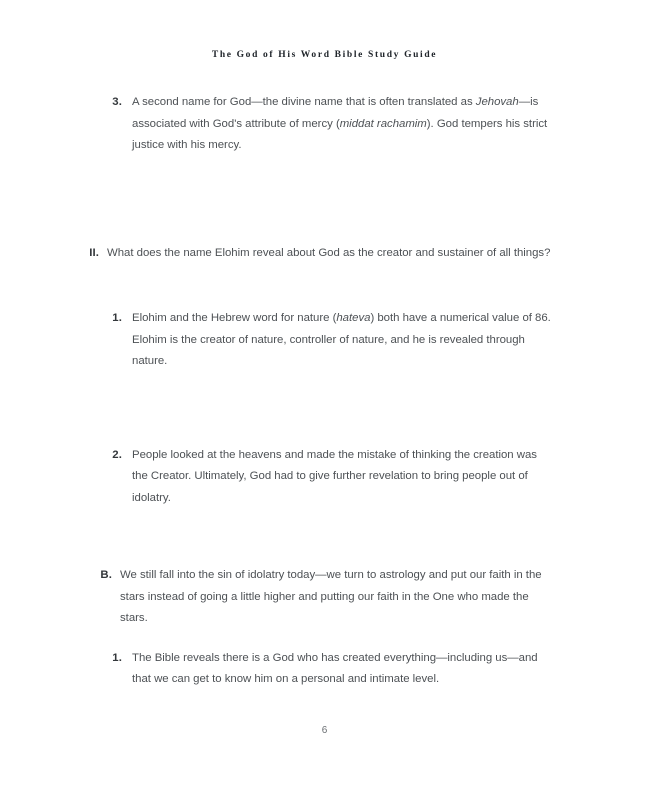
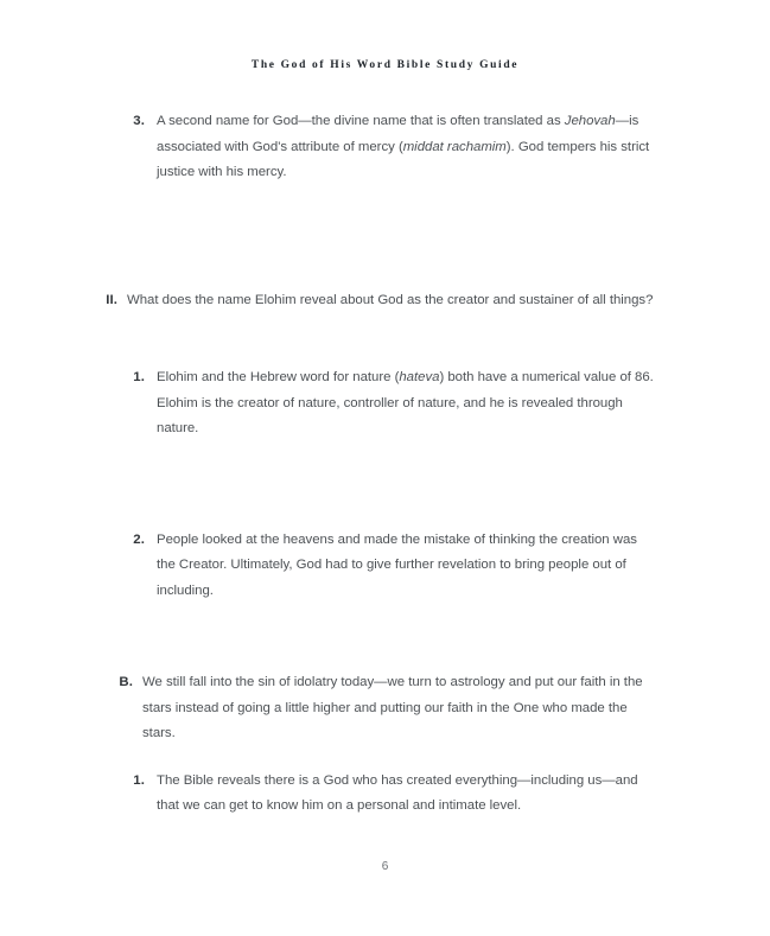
  The God of His Word Bible Study Guide
  3.
  A second name for God—the divine name that is often translated as Jehovah—is associated with God's attribute of mercy (middat rachamim). God tempers his strict justice with his mercy.
  II.
  What does the name Elohim reveal about God as the creator and sustainer of all things?
  1.
  Elohim and the Hebrew word for nature (hateva) both have a numerical value of 86. Elohim is the creator of nature, controller of nature, and he is revealed through nature.
  2.
- People looked at the heavens and made the mistake of thinking the creation was the Creator. Ultimately, God had to give further revelation to bring people out of idolatry.
+ People looked at the heavens and made the mistake of thinking the creation was the Creator. Ultimately, God had to give further revelation to bring people out of including.
  B.
  We still fall into the sin of idolatry today—we turn to astrology and put our faith in the stars instead of going a little higher and putting our faith in the One who made the stars.
  1.
  The Bible reveals there is a God who has created everything—including us—and that we can get to know him on a personal and intimate level.
  6
